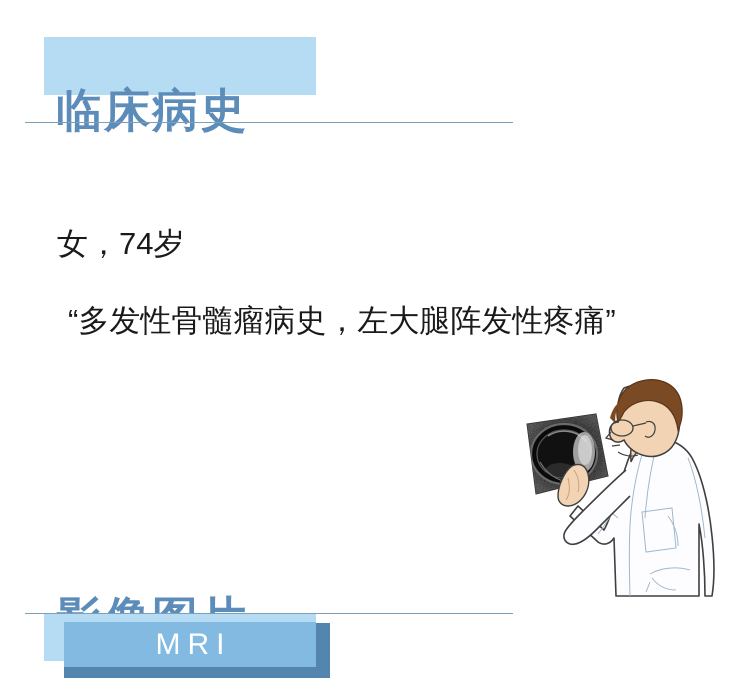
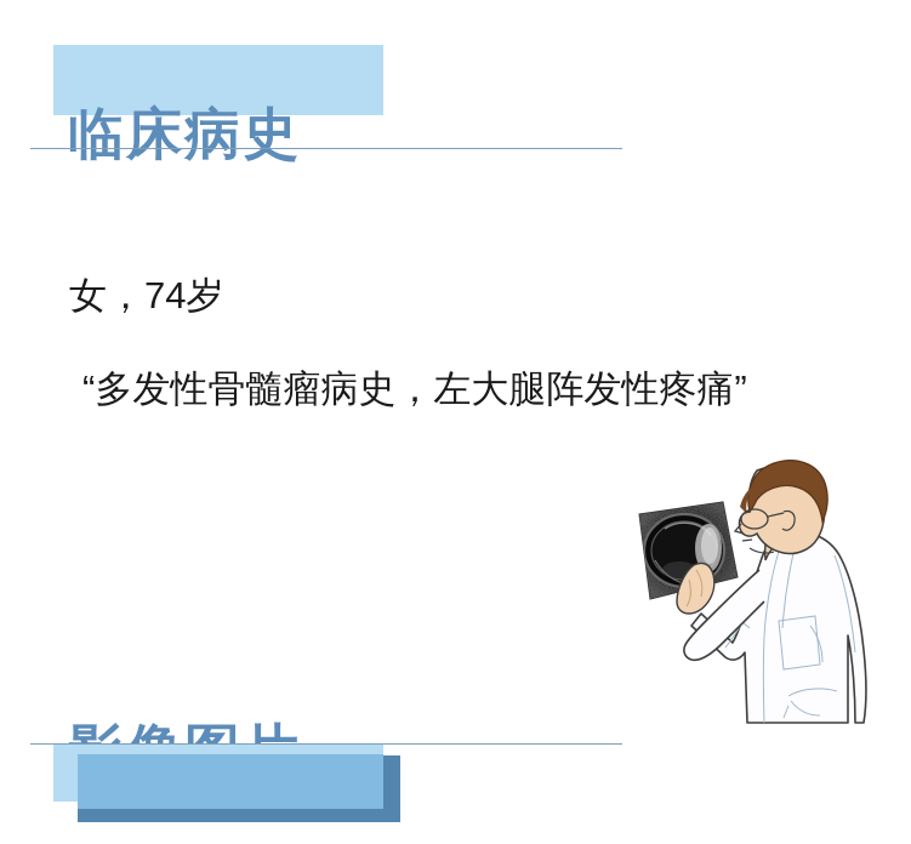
  临床病史
  女，74岁
  “多发性骨髓瘤病史，左大腿阵发性疼痛”
- MRI
